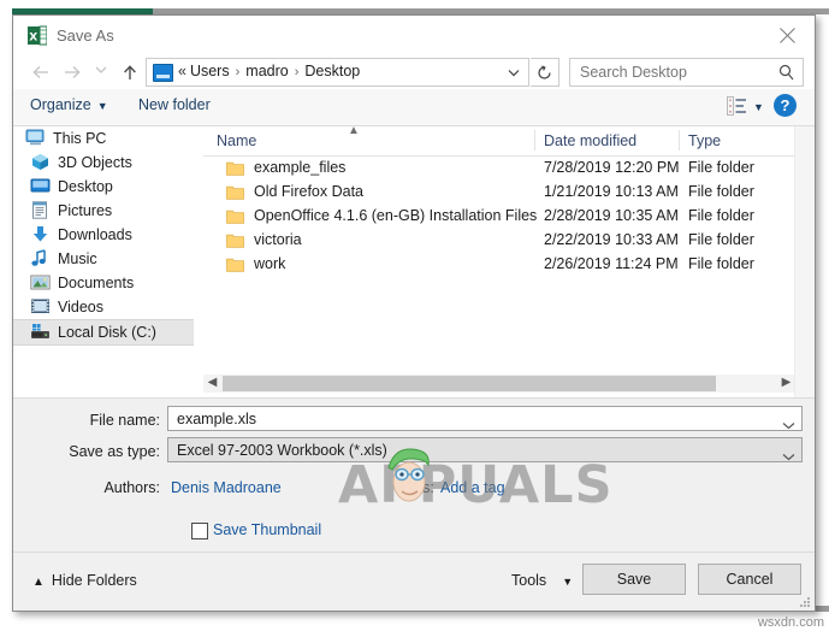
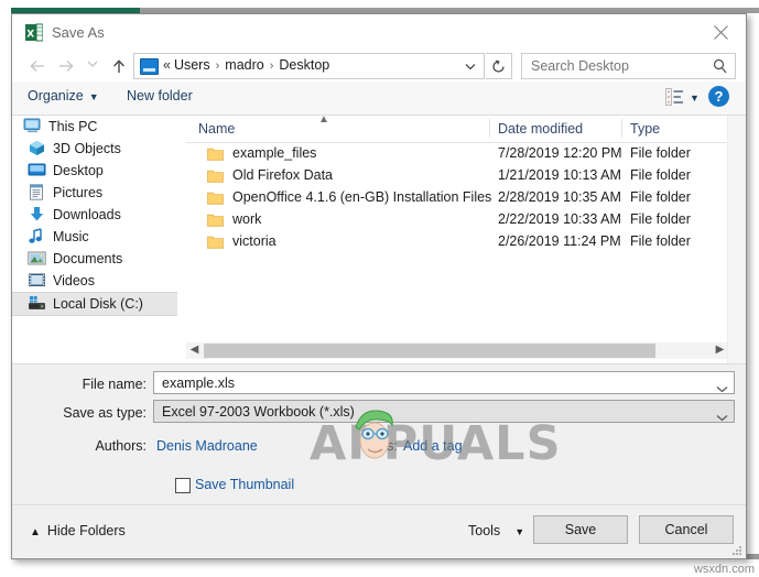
  X
  Save As
  « Users › madro › Desktop
  Search Desktop
  Organize ▼
  New folder
  ▼
  ?
  This PC
  3D Objects
  Desktop
  Pictures
  Downloads
  Music
  Documents
  Videos
  Local Disk (C:)
  ▲
  Name
  Date modified
  Type
  example_files
  7/28/2019 12:20 PM
  File folder
  Old Firefox Data
  1/21/2019 10:13 AM
  File folder
  OpenOffice 4.1.6 (en-GB) Installation Files
  2/28/2019 10:35 AM
  File folder
- victoria
+ work
  2/22/2019 10:33 AM
  File folder
- work
+ victoria
  2/26/2019 11:24 PM
  File folder
  ◀
  ▶
  File name:
  example.xls
  Save as type:
  Excel 97-2003 Workbook (*.xls)
  Authors:
  Denis Madroane
  Add a tag
  Save Thumbnail
  ▲ Hide Folders
  Tools ▼
  Save
  Cancel
  APUALS
  wsxdn.com
